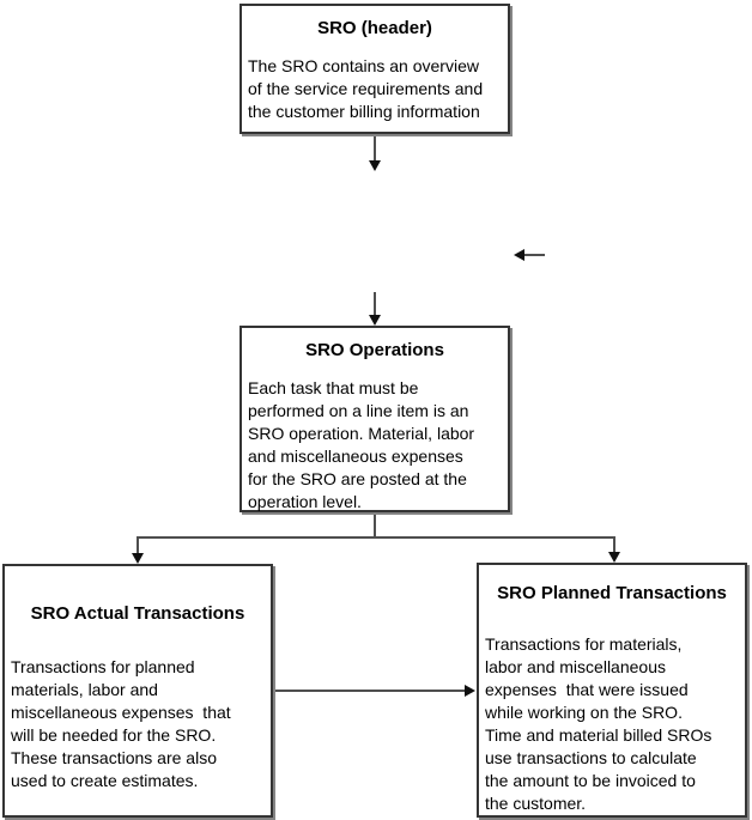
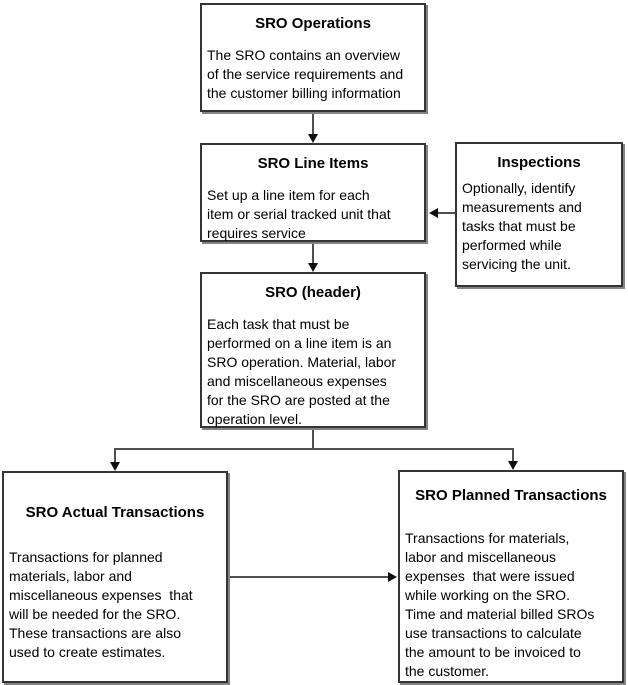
- SRO (header)
+ SRO Operations
  The SRO contains an overview
  of the service requirements and
  the customer billing information
+ SRO Line Items
+ Set up a line item for each
+ item or serial tracked unit that
+ requires service
+ Inspections
+ Optionally, identify
+ measurements and
+ tasks that must be
+ performed while
+ servicing the unit.
- SRO Operations
+ SRO (header)
  Each task that must be
  performed on a line item is an
  SRO operation. Material, labor
  and miscellaneous expenses
  for the SRO are posted at the
  operation level.
  SRO Actual Transactions
  Transactions for planned
  materials, labor and
  miscellaneous expenses that
  will be needed for the SRO.
  These transactions are also
  used to create estimates.
  SRO Planned Transactions
  Transactions for materials,
  labor and miscellaneous
  expenses that were issued
  while working on the SRO.
  Time and material billed SROs
  use transactions to calculate
  the amount to be invoiced to
  the customer.
